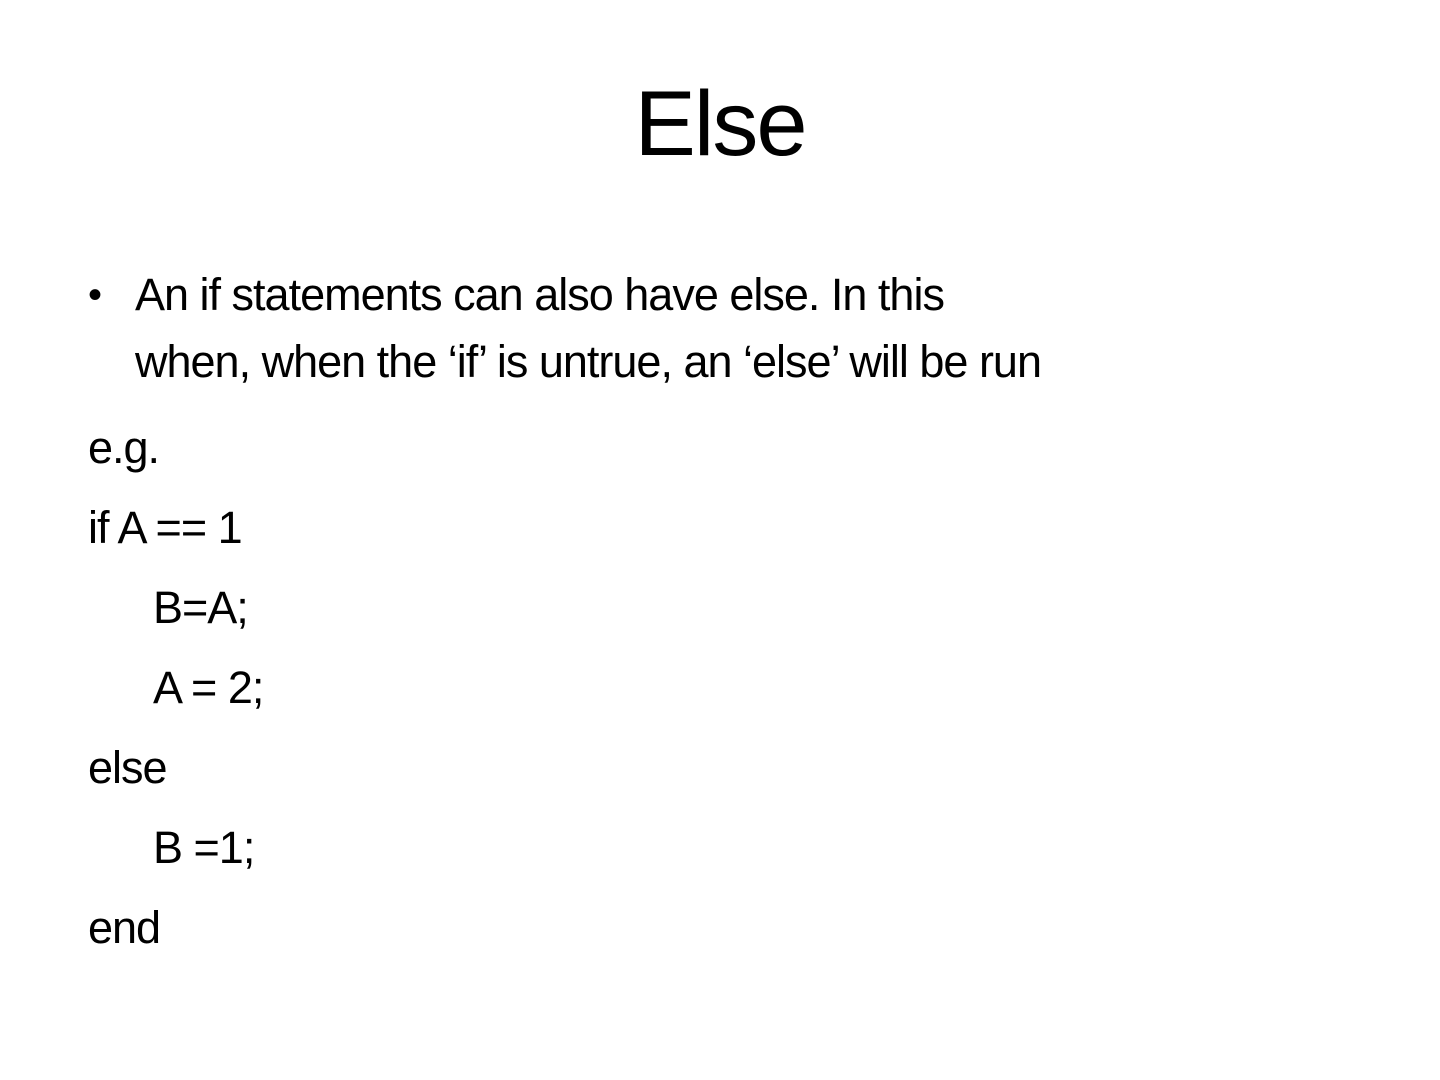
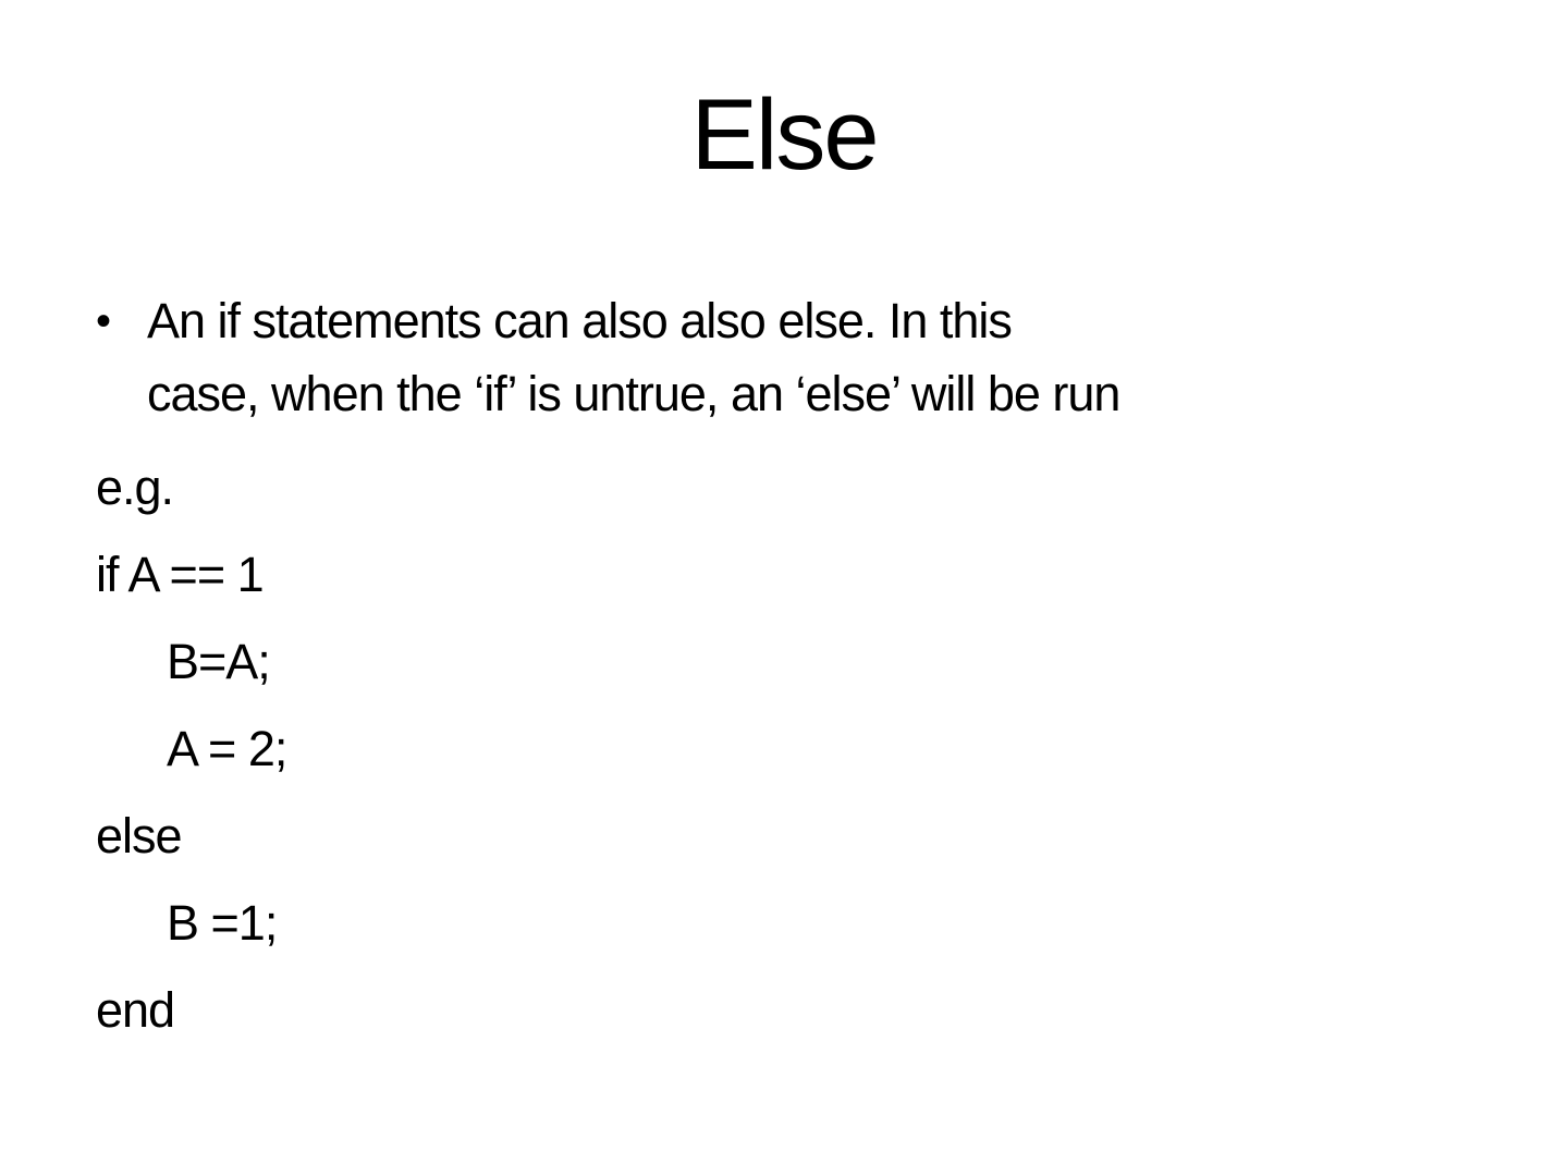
  Else
  •
- An if statements can also have else. In this
+ An if statements can also also else. In this
- when, when the ‘if’ is untrue, an ‘else’ will be run
+ case, when the ‘if’ is untrue, an ‘else’ will be run
  e.g.
  if A == 1
  B=A;
  A = 2;
  else
  B =1;
  end
